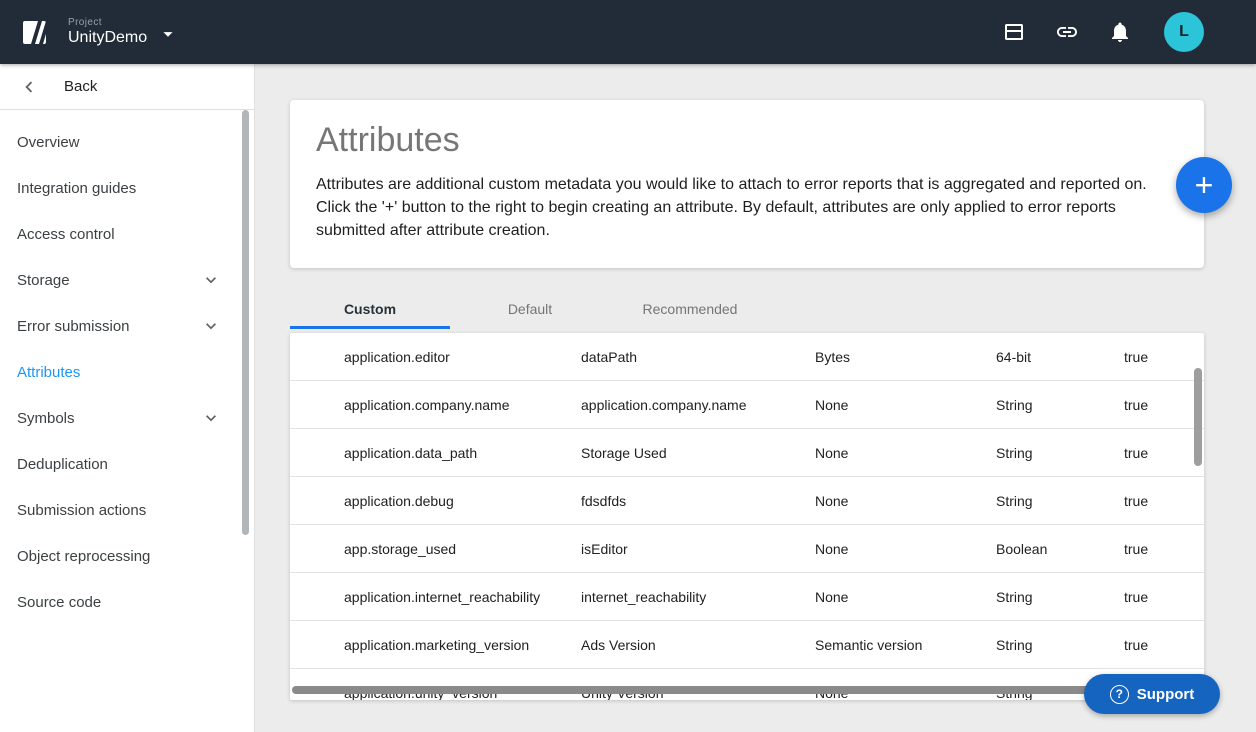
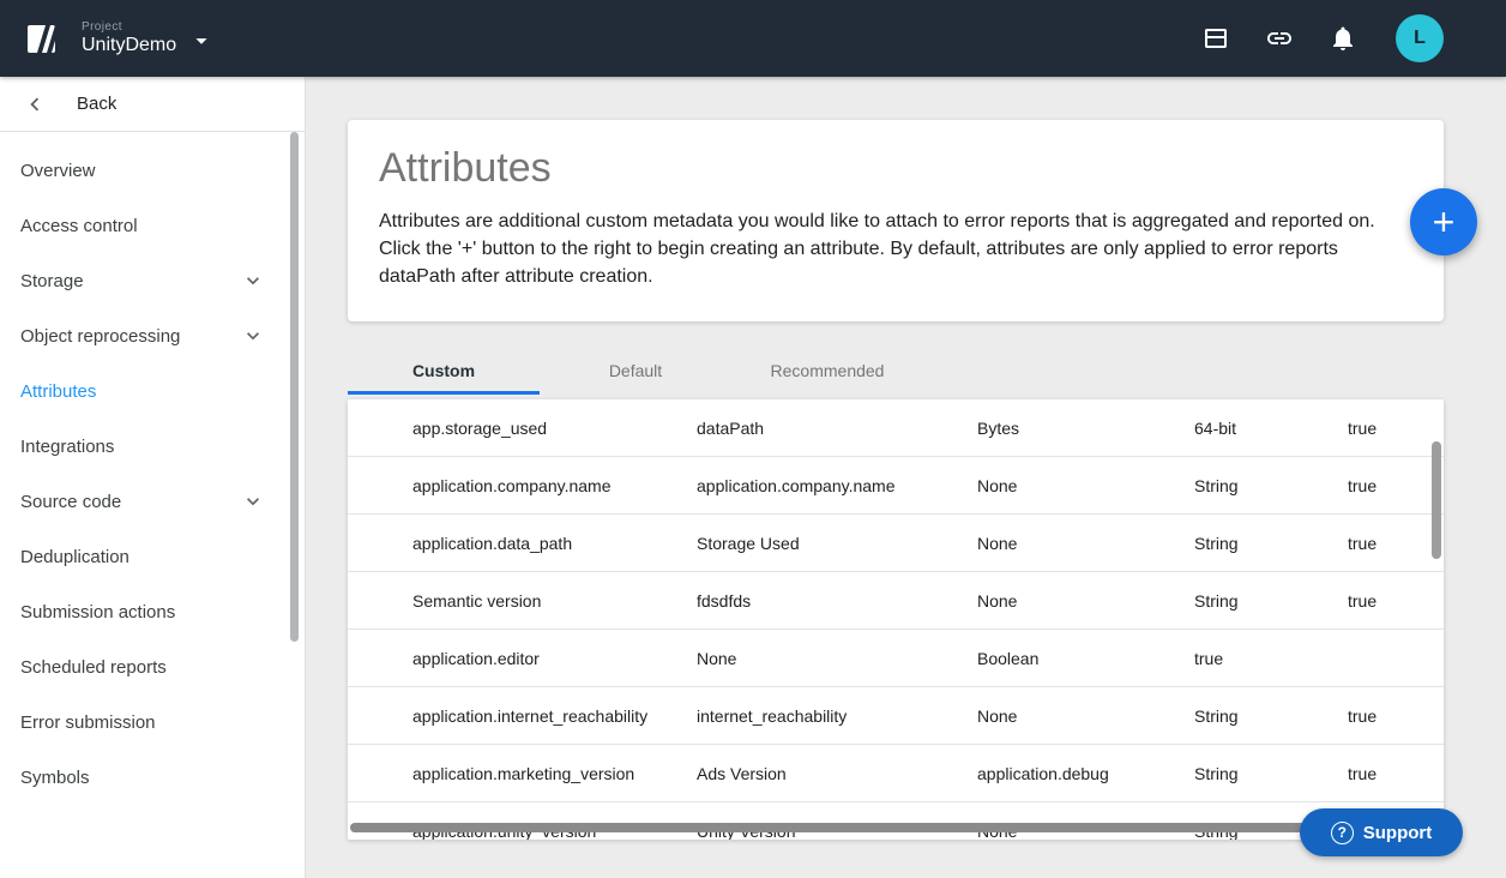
  Project
  UnityDemo
  L
  Back
  Overview
- Integration guides
  Access control
  Storage
- Error submission
+ Object reprocessing
  Attributes
+ Integrations
- Symbols
+ Source code
  Deduplication
  Submission actions
+ Scheduled reports
- Object reprocessing
+ Error submission
- Source code
+ Symbols
  Attributes
- Attributes are additional custom metadata you would like to attach to error reports that is aggregated and reported on. Click the '+' button to the right to begin creating an attribute. By default, attributes are only applied to error reports submitted after attribute creation.
+ Attributes are additional custom metadata you would like to attach to error reports that is aggregated and reported on. Click the '+' button to the right to begin creating an attribute. By default, attributes are only applied to error reports dataPath after attribute creation.
  +
  Custom
  Default
  Recommended
- application.editor
+ app.storage_used
  dataPath
  Bytes
  64-bit
  true
  application.company.name
  application.company.name
  None
  String
  true
  application.data_path
  Storage Used
  None
  String
  true
- application.debug
+ Semantic version
  fdsdfds
  None
  String
  true
- app.storage_used
+ application.editor
- isEditor
  None
  Boolean
  true
  application.internet_reachability
  internet_reachability
  None
  String
  true
  application.marketing_version
  Ads Version
- Semantic version
+ application.debug
  String
  true
  ?
  Support
